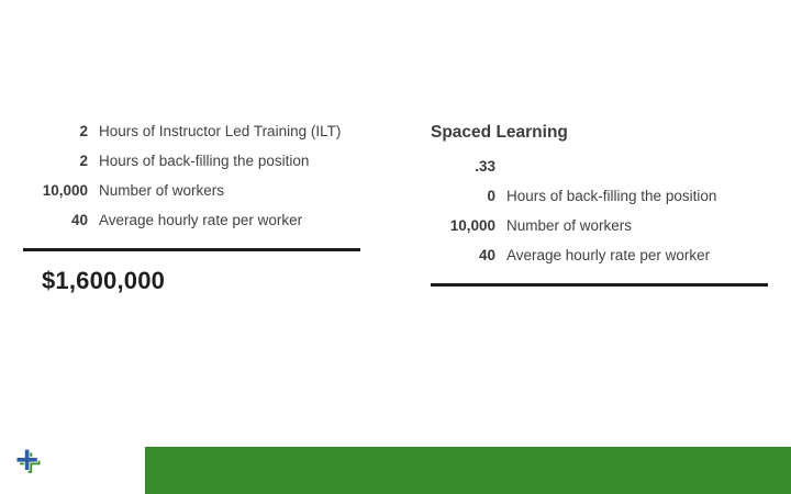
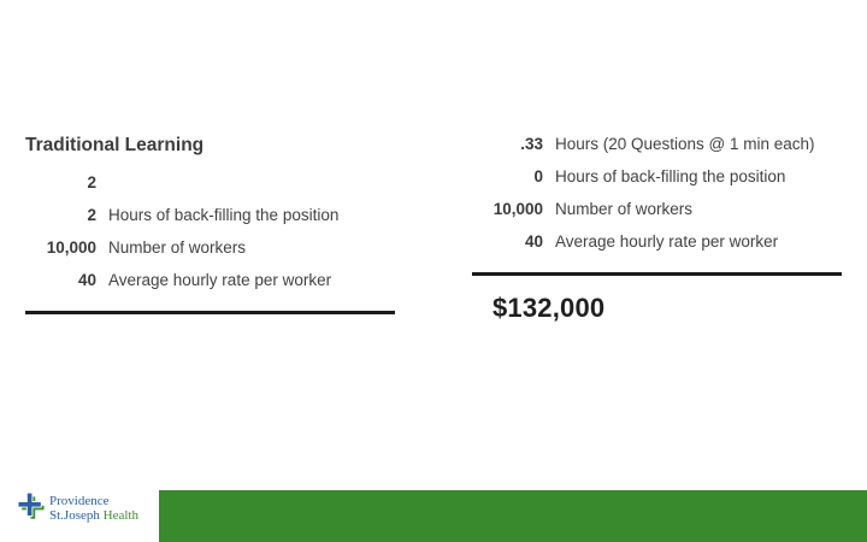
+ Traditional Learning
  2
- Hours of Instructor Led Training (ILT)
  2
  Hours of back-filling the position
  10,000
  Number of workers
  40
  Average hourly rate per worker
- $1,600,000
- Spaced Learning
  .33
+ Hours (20 Questions @ 1 min each)
  0
  Hours of back-filling the position
  10,000
  Number of workers
  40
  Average hourly rate per worker
+ $132,000
+ Providence
+ St.Joseph Health
